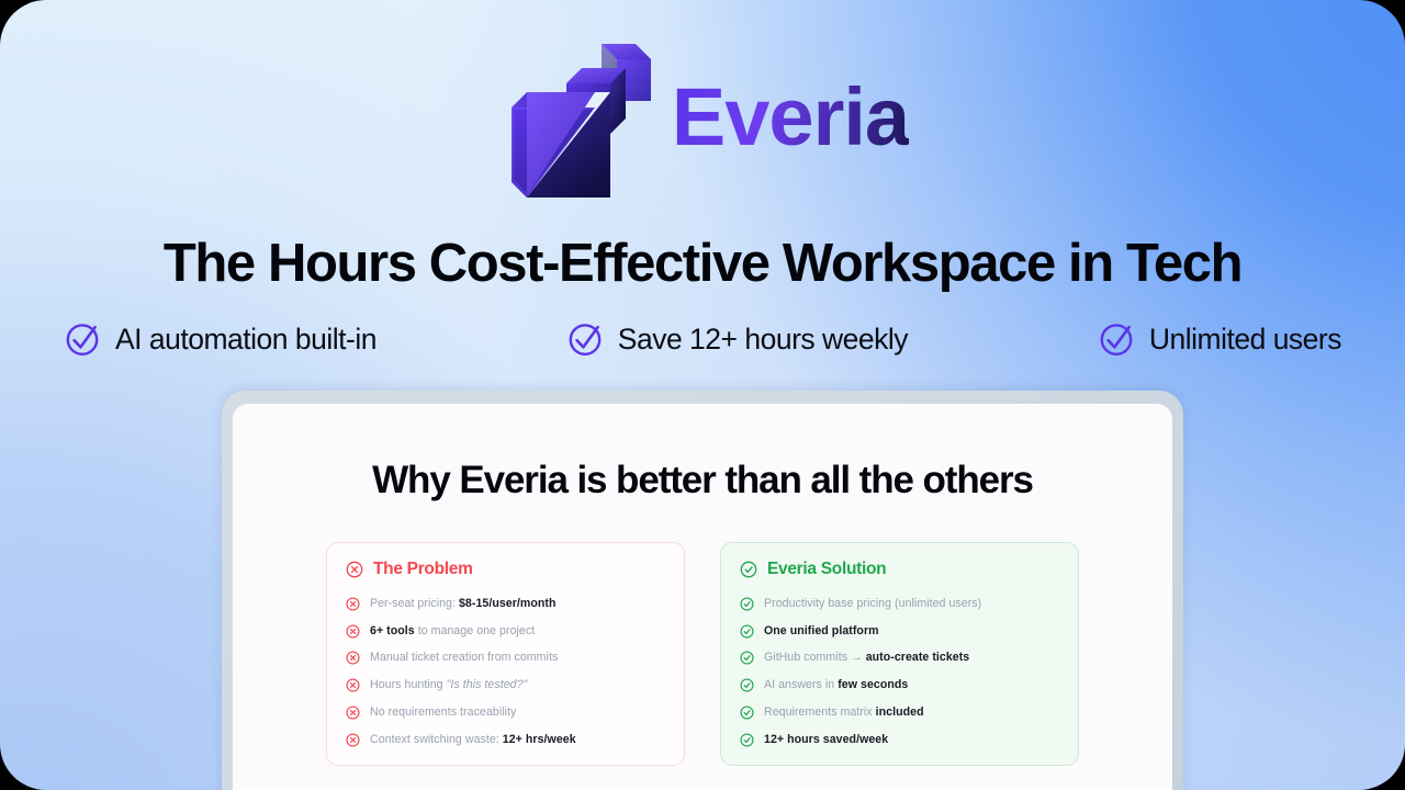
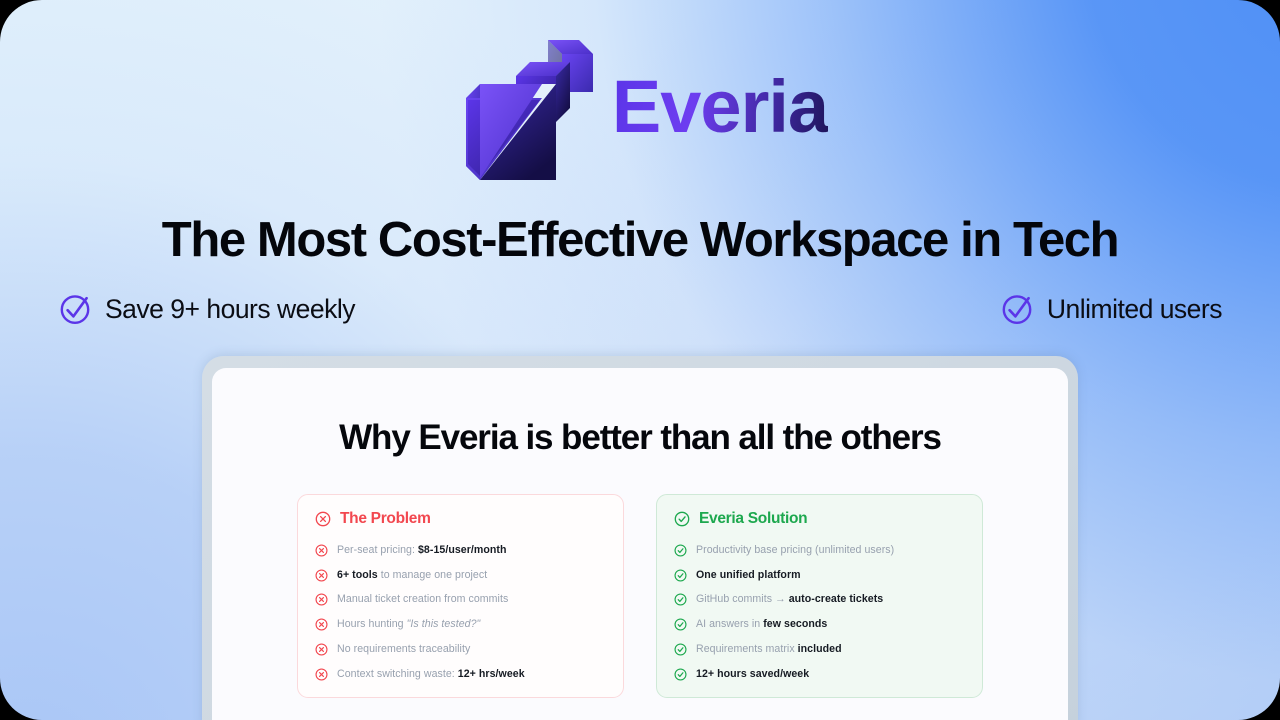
  Everia
- The Hours Cost-Effective Workspace in Tech
+ The Most Cost-Effective Workspace in Tech
- AI automation built-in
- Save 12+ hours weekly
+ Save 9+ hours weekly
  Unlimited users
  Why Everia is better than all the others
  The Problem
  Per-seat pricing: $8-15/user/month
  6+ tools to manage one project
  Manual ticket creation from commits
  Hours hunting "Is this tested?"
  No requirements traceability
  Context switching waste: 12+ hrs/week
  Everia Solution
  Productivity base pricing (unlimited users)
  One unified platform
  GitHub commits → auto-create tickets
  AI answers in few seconds
  Requirements matrix included
  12+ hours saved/week
